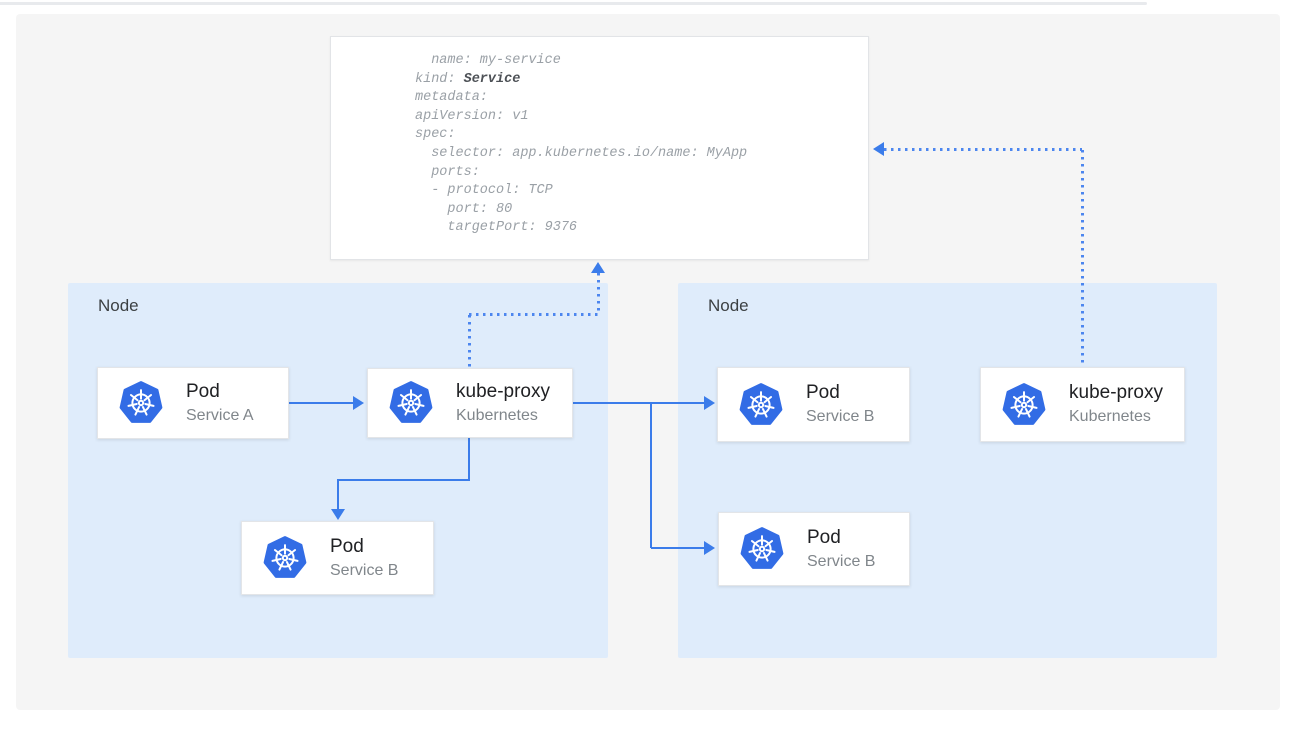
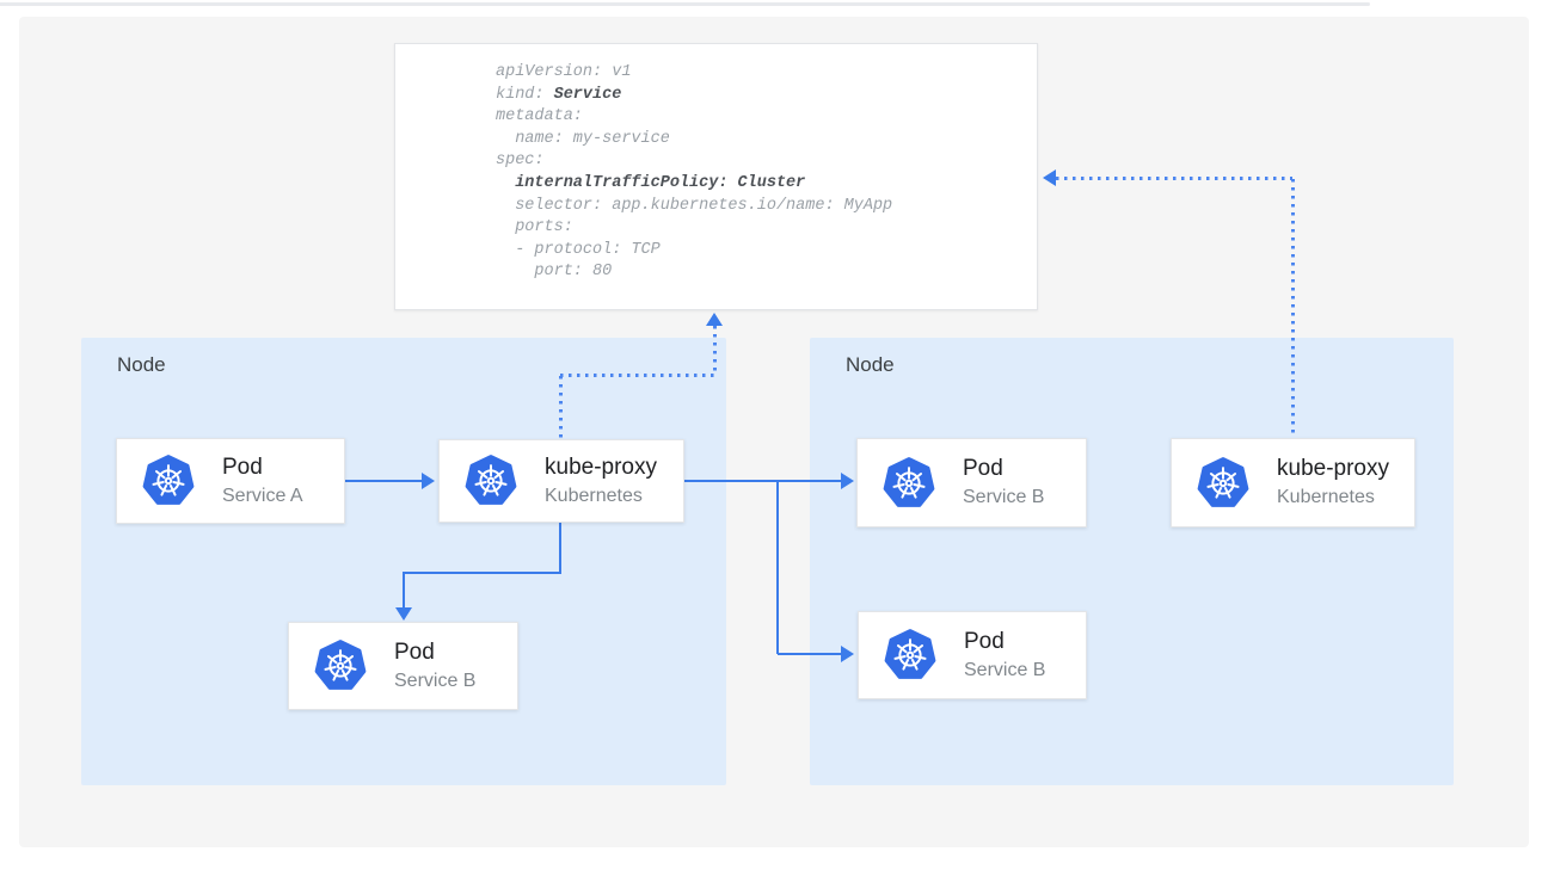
  Node
  Node
- name: my-service
+ apiVersion: v1
  kind: Service
  metadata:
- apiVersion: v1
+ name: my-service
  spec:
+ internalTrafficPolicy: Cluster
  selector: app.kubernetes.io/name: MyApp
  ports:
  - protocol: TCP
  port: 80
- targetPort: 9376
  Pod
  Service A
  kube-proxy
  Kubernetes
  Pod
  Service B
  Pod
  Service B
  Pod
  Service B
  kube-proxy
  Kubernetes
